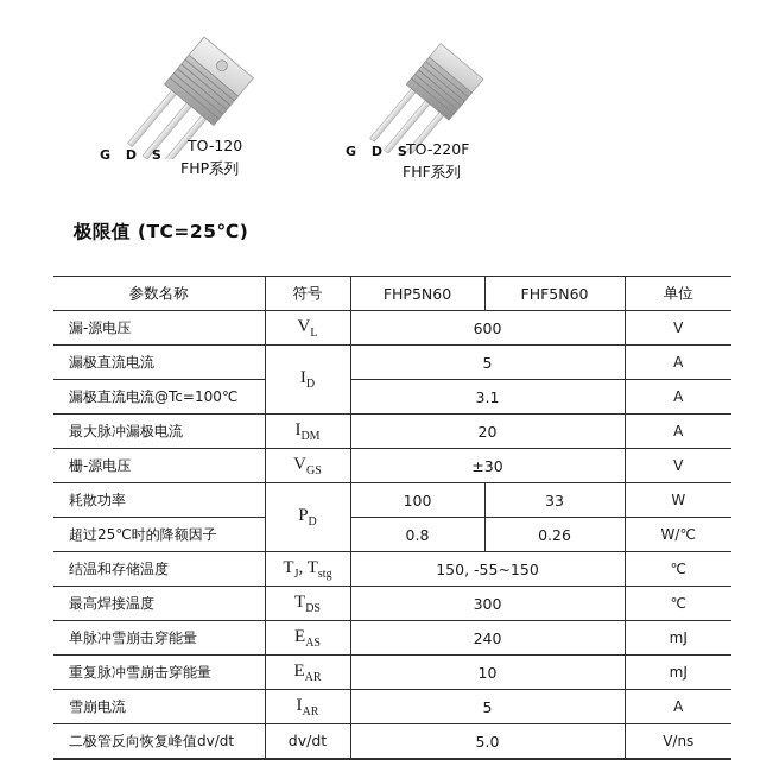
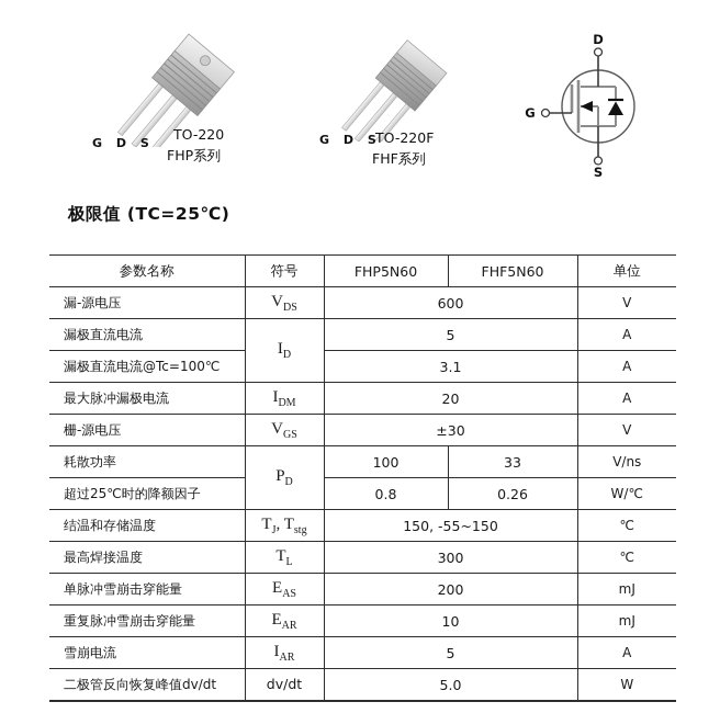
  G D S
- TO-120
+ TO-220
  FHP系列
  G D S
  TO-220F
  FHF系列
+ D
+ G
+ S
  极限值 (TC=25℃)
  参数名称	符号	FHP5N60	FHF5N60	单位
- 漏-源电压	VL	600	V
+ 漏-源电压	VDS	600	V
  漏极直流电流	ID	5	A
  漏极直流电流@Tc=100℃	3.1	A
  最大脉冲漏极电流	IDM	20	A
  栅-源电压	VGS	±30	V
- 耗散功率	PD	100	33	W
+ 耗散功率	PD	100	33	V/ns
  超过25℃时的降额因子	0.8	0.26	W/℃
  结温和存储温度	TJ, Tstg	150, -55~150	℃
- 最高焊接温度	TDS	300	℃
+ 最高焊接温度	TL	300	℃
- 单脉冲雪崩击穿能量	EAS	240	mJ
+ 单脉冲雪崩击穿能量	EAS	200	mJ
  重复脉冲雪崩击穿能量	EAR	10	mJ
  雪崩电流	IAR	5	A
- 二极管反向恢复峰值dv/dt	dv/dt	5.0	V/ns
+ 二极管反向恢复峰值dv/dt	dv/dt	5.0	W
